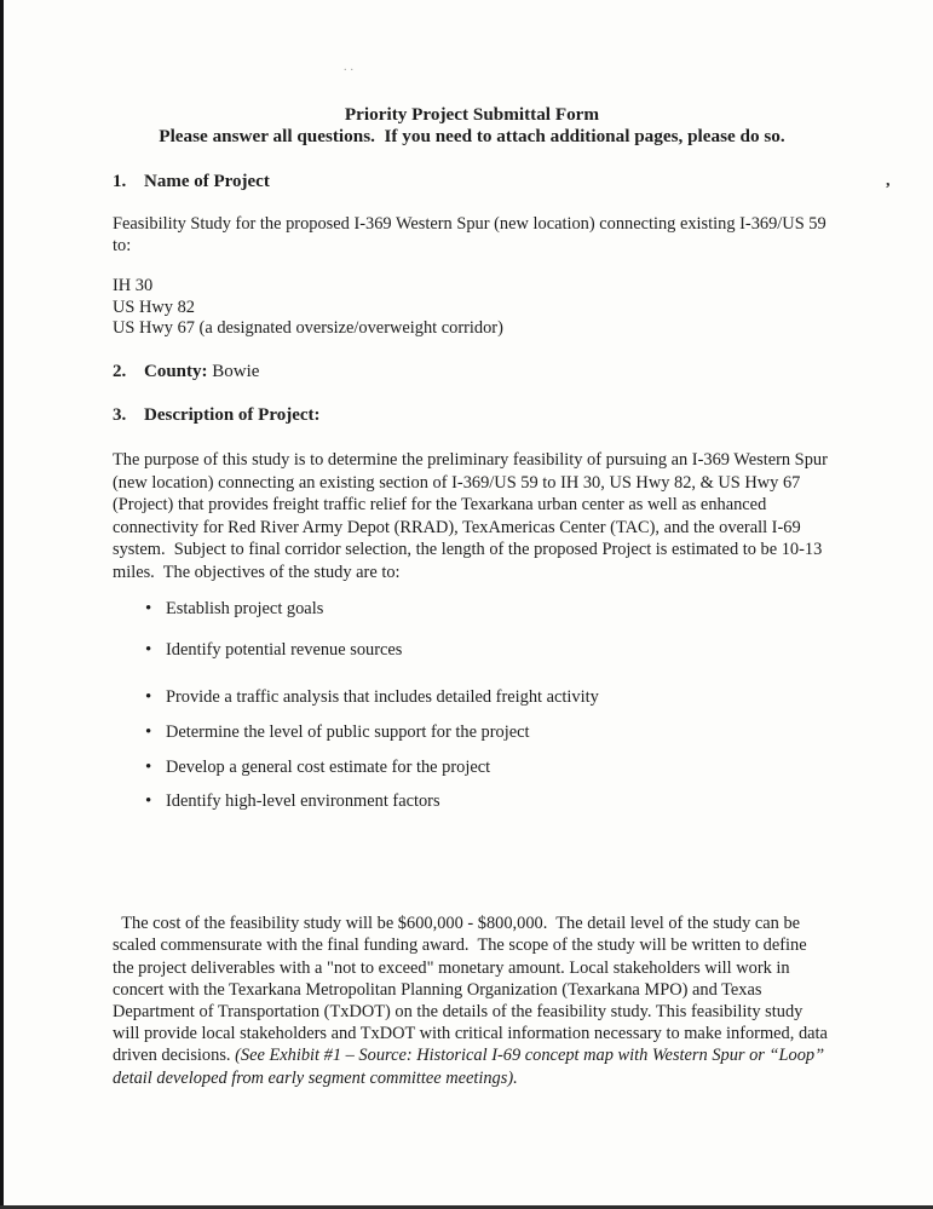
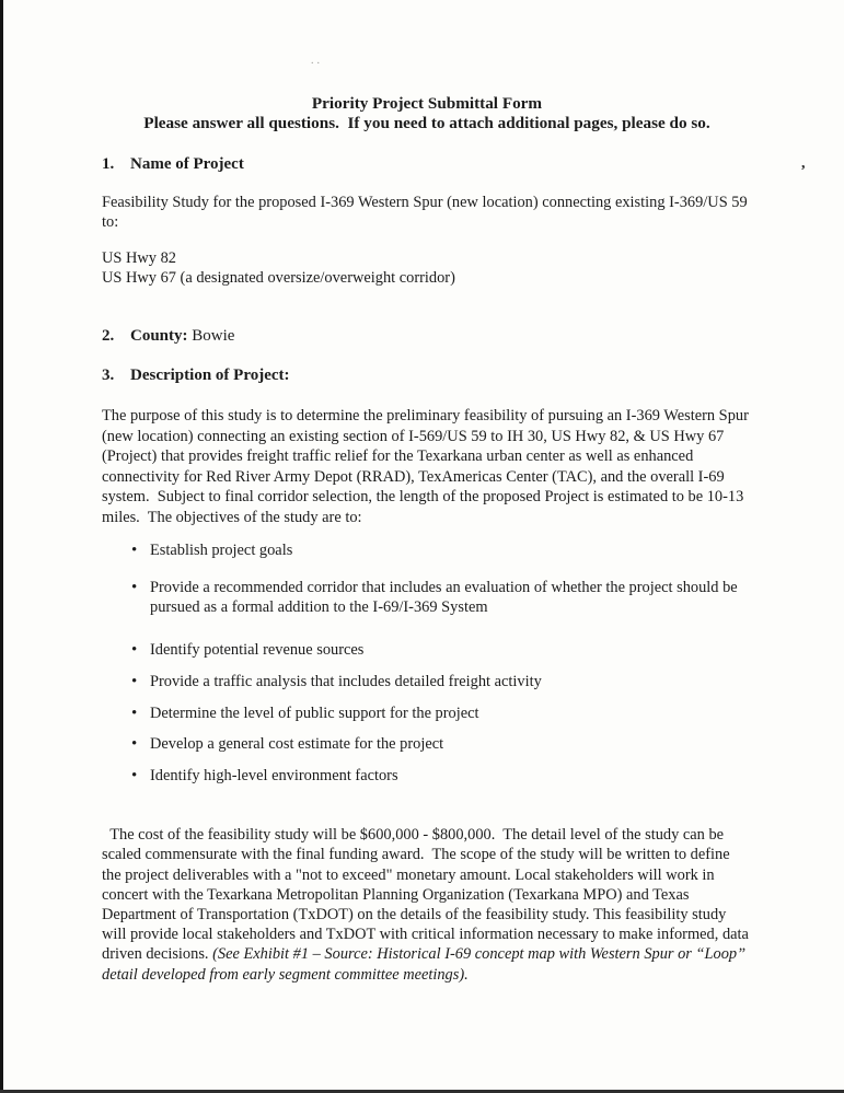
  ..
  ,
  Priority Project Submittal Form
  Please answer all questions. If you need to attach additional pages, please do so.
  1. Name of Project
  Feasibility Study for the proposed I-369 Western Spur (new location) connecting existing I-369/US 59 to:
- IH 30
  US Hwy 82
  US Hwy 67 (a designated oversize/overweight corridor)
  2. County: Bowie
  3. Description of Project:
- The purpose of this study is to determine the preliminary feasibility of pursuing an I-369 Western Spur (new location) connecting an existing section of I-369/US 59 to IH 30, US Hwy 82, & US Hwy 67 (Project) that provides freight traffic relief for the Texarkana urban center as well as enhanced connectivity for Red River Army Depot (RRAD), TexAmericas Center (TAC), and the overall I-69 system. Subject to final corridor selection, the length of the proposed Project is estimated to be 10-13 miles. The objectives of the study are to:
+ The purpose of this study is to determine the preliminary feasibility of pursuing an I-369 Western Spur (new location) connecting an existing section of I-569/US 59 to IH 30, US Hwy 82, & US Hwy 67 (Project) that provides freight traffic relief for the Texarkana urban center as well as enhanced connectivity for Red River Army Depot (RRAD), TexAmericas Center (TAC), and the overall I-69 system. Subject to final corridor selection, the length of the proposed Project is estimated to be 10-13 miles. The objectives of the study are to:
  Establish project goals
+ Provide a recommended corridor that includes an evaluation of whether the project should be pursued as a formal addition to the I-69/I-369 System
  Identify potential revenue sources
  Provide a traffic analysis that includes detailed freight activity
  Determine the level of public support for the project
  Develop a general cost estimate for the project
  Identify high-level environment factors
  The cost of the feasibility study will be $600,000 - $800,000. The detail level of the study can be scaled commensurate with the final funding award. The scope of the study will be written to define the project deliverables with a "not to exceed" monetary amount. Local stakeholders will work in concert with the Texarkana Metropolitan Planning Organization (Texarkana MPO) and Texas Department of Transportation (TxDOT) on the details of the feasibility study. This feasibility study will provide local stakeholders and TxDOT with critical information necessary to make informed, data driven decisions. (See Exhibit #1 – Source: Historical I-69 concept map with Western Spur or “Loop” detail developed from early segment committee meetings).
